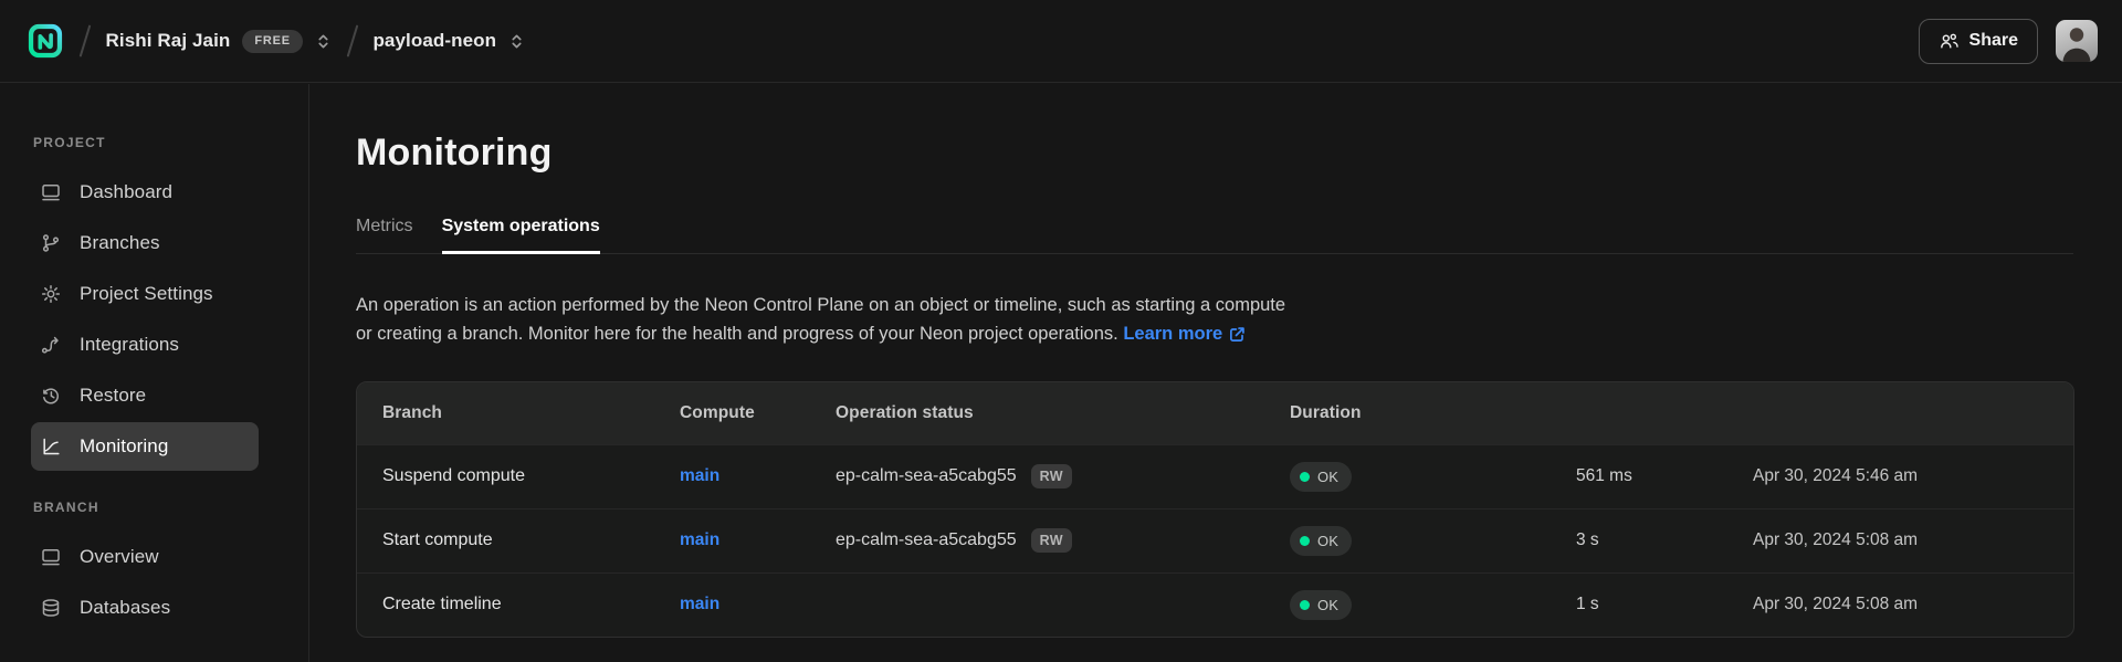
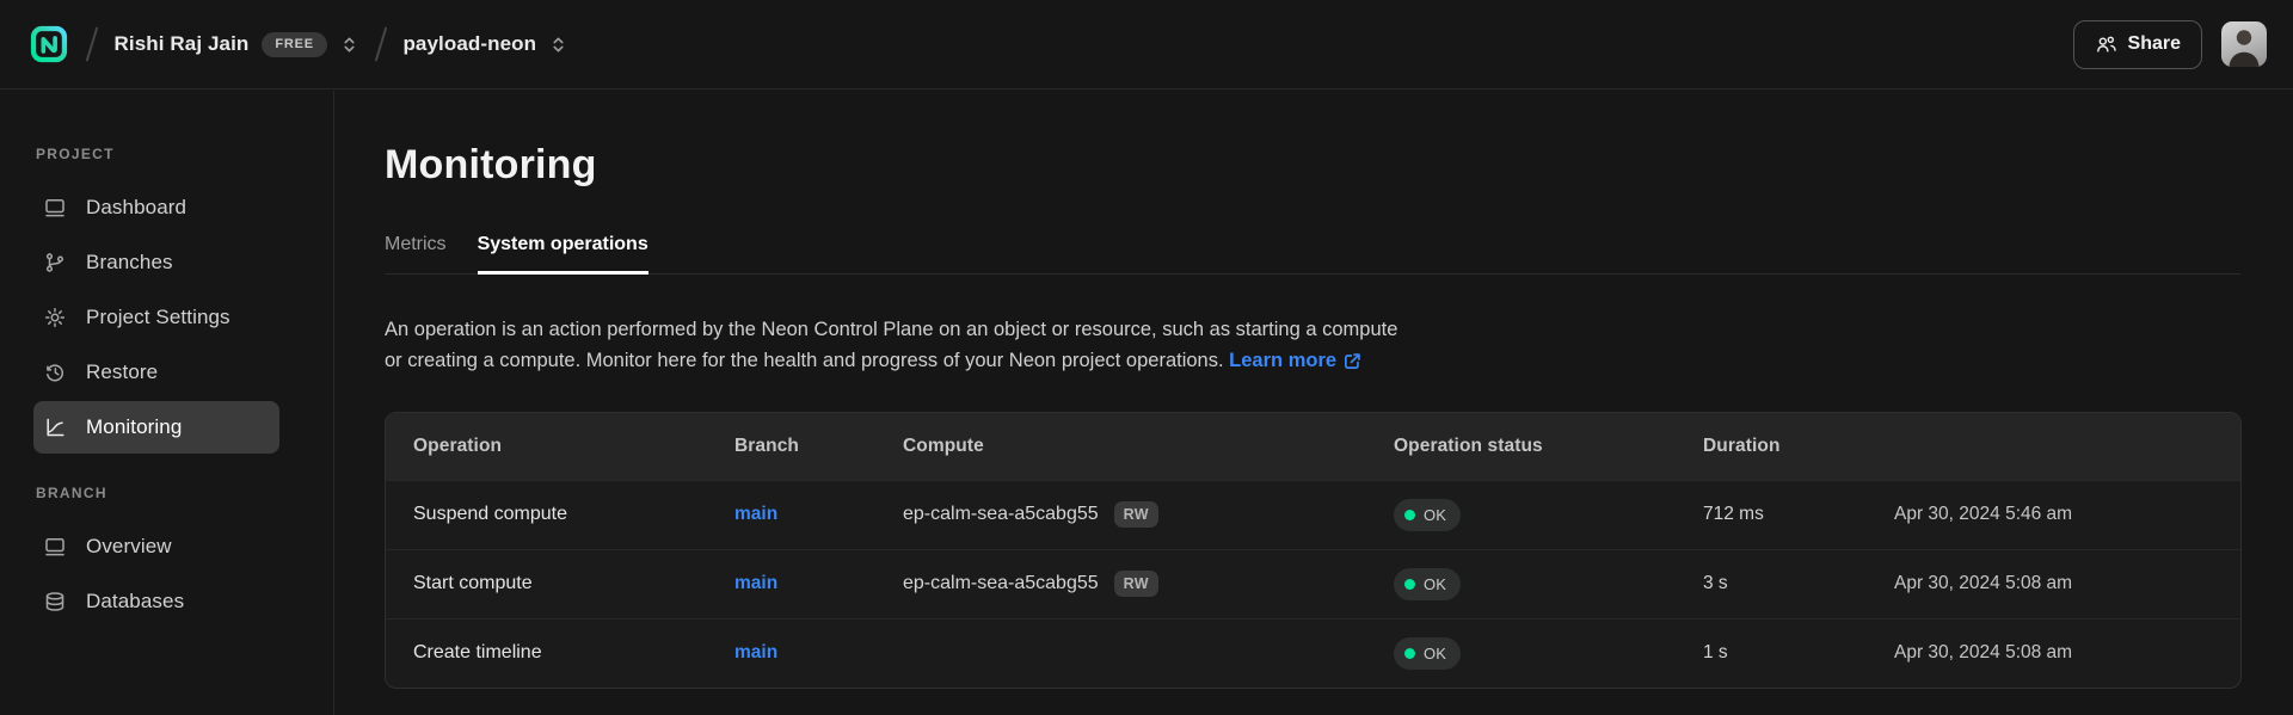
  Rishi Raj Jain
  FREE
  payload-neon
  Share
  PROJECT
  Dashboard
  Branches
  Project Settings
- Integrations
  Restore
  Monitoring
  BRANCH
  Overview
  Databases
  Monitoring
  Metrics
  System operations
- An operation is an action performed by the Neon Control Plane on an object or timeline, such as starting a compute
+ An operation is an action performed by the Neon Control Plane on an object or resource, such as starting a compute
- or creating a branch. Monitor here for the health and progress of your Neon project operations.
+ or creating a compute. Monitor here for the health and progress of your Neon project operations.
  Learn more
+ Operation
  Branch
  Compute
  Operation status
  Duration
  Suspend compute
  main
  ep-calm-sea-a5cabg55
  RW
  OK
- 561 ms
+ 712 ms
  Apr 30, 2024 5:46 am
  Start compute
  main
  ep-calm-sea-a5cabg55
  RW
  OK
  3 s
  Apr 30, 2024 5:08 am
  Create timeline
  main
  OK
  1 s
  Apr 30, 2024 5:08 am
